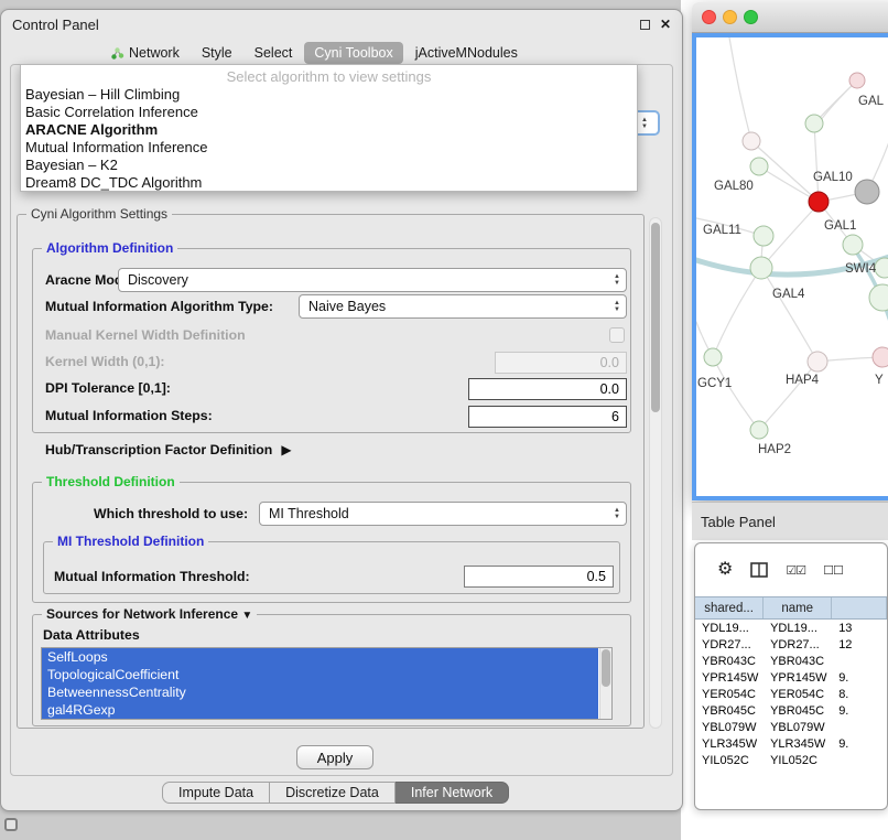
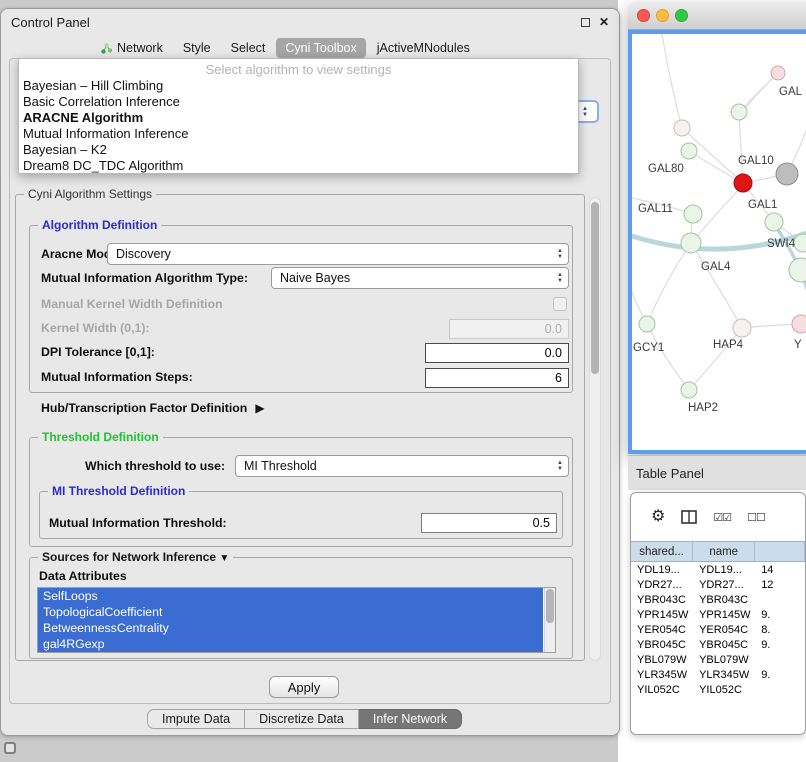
  Control Panel
  ✕
  Network
  Style
  Select
  Cyni Toolbox
  jActiveMNodules
  Cyni Algorithm Settings
  Algorithm Definition
  Aracne Mo
  Discovery
  Mutual Information Algorithm Type:
  Naive Bayes
  Manual Kernel Width Definition
  Kernel Width (0,1):
  0.0
  DPI Tolerance [0,1]:
  0.0
  Mutual Information Steps:
  6
  Hub/Transcription Factor Definition
  ▶
  Threshold Definition
  Which threshold to use:
  MI Threshold
  MI Threshold Definition
  Mutual Information Threshold:
  0.5
  Sources for Network Inference ▼
  Data Attributes
  SelfLoops
  TopologicalCoefficient
  BetweennessCentrality
  gal4RGexp
  Apply
  Impute Data
  Discretize Data
  Infer Network
  Select algorithm to view settings
  Bayesian – Hill Climbing
  Basic Correlation Inference
  ARACNE Algorithm
  Mutual Information Inference
  Bayesian – K2
  Dream8 DC_TDC Algorithm
  GAL
  GAL80
  GAL10
  GAL11
  GAL1
  SWI4
  GAL4
  GCY1
  HAP4
  Y
  HAP2
  Table Panel
  ⚙
  ☑☑
  ☐☐
  shared...
  name
  YDL19...
  YDL19...
- 13
+ 14
  YDR27...
  YDR27...
  12
  YBR043C
  YBR043C
  YPR145W
  YPR145W
  9.
  YER054C
  YER054C
  8.
  YBR045C
  YBR045C
  9.
  YBL079W
  YBL079W
  YLR345W
  YLR345W
  9.
  YIL052C
  YIL052C
